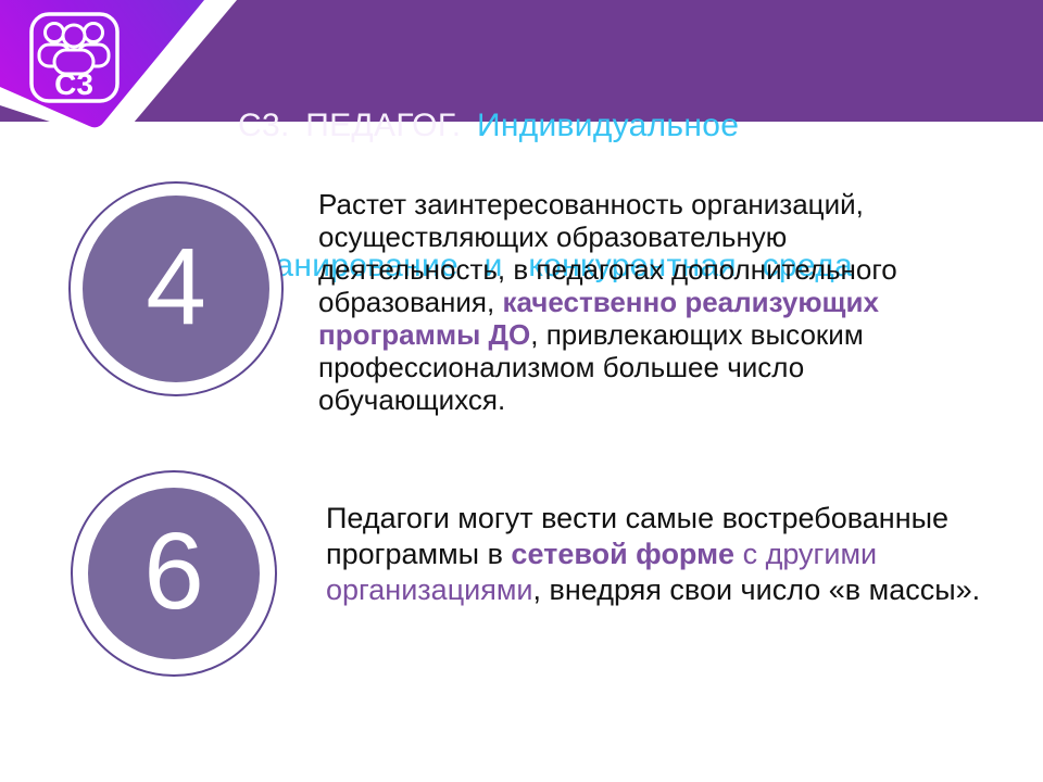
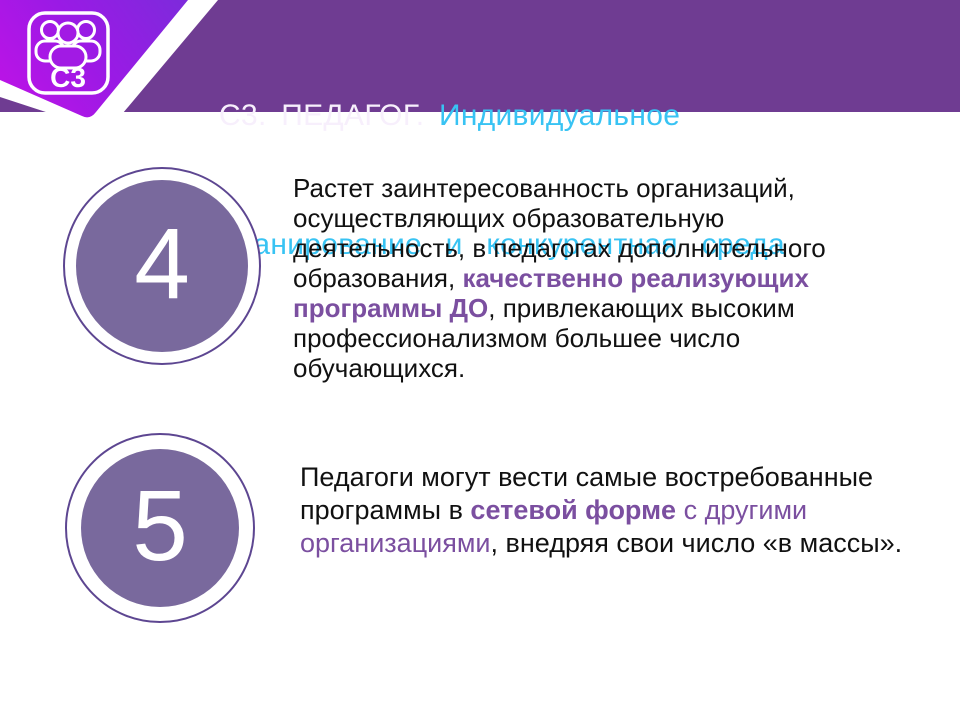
  С3
  С3. ПЕДАГОГ. Индивидуальное
  анирование и конкурентная среда
  4
  Растет заинтересованность организаций,
  осуществляющих образовательную
  деятельность, в педагогах дополнительного
  образования, качественно реализующих
  программы ДО, привлекающих высоким
  профессионализмом большее число
  обучающихся.
- 6
+ 5
  Педагоги могут вести самые востребованные
  программы в сетевой форме с другими
  организациями, внедряя свои число «в массы».
